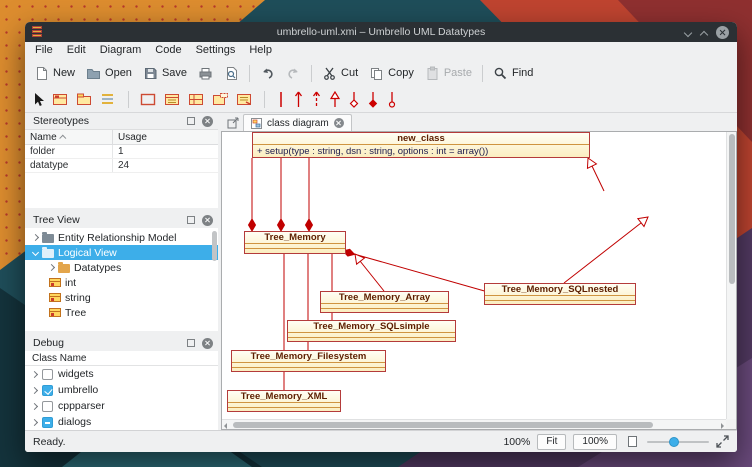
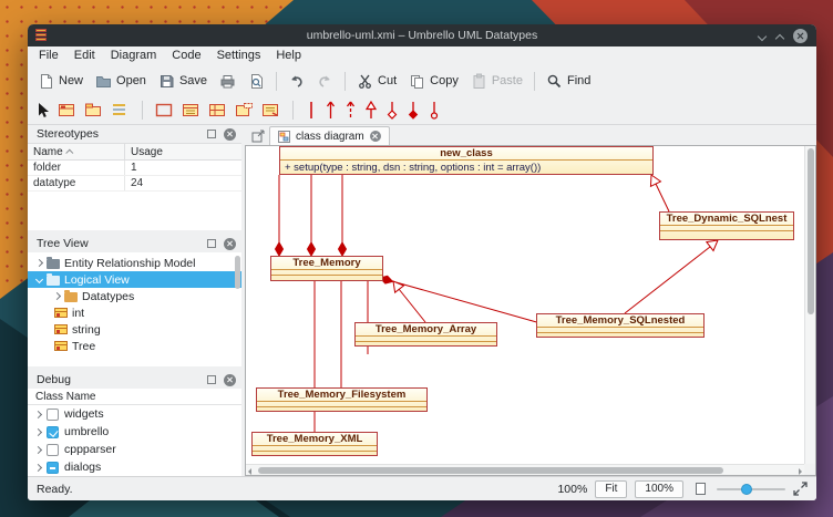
  umbrello-uml.xmi – Umbrello UML Datatypes
  File
  Edit
  Diagram
  Code
  Settings
  Help
  New
  Open
  Save
  Cut
  Copy
  Paste
  Find
  Stereotypes
  Name
  Usage
  folder
  1
  datatype
  24
  Tree View
  Entity Relationship Model
  Logical View
  Datatypes
  int
  string
  Tree
  Debug
  Class Name
  widgets
  umbrello
  cppparser
  dialogs
  class diagram
  new_class
  + setup(type : string, dsn : string, options : int = array())
+ Tree_Dynamic_SQLnest
  Tree_Memory
  Tree_Memory_Array
  Tree_Memory_SQLnested
- Tree_Memory_SQLsimple
  Tree_Memory_Filesystem
  Tree_Memory_XML
  Ready.
  100%
  Fit
  100%
